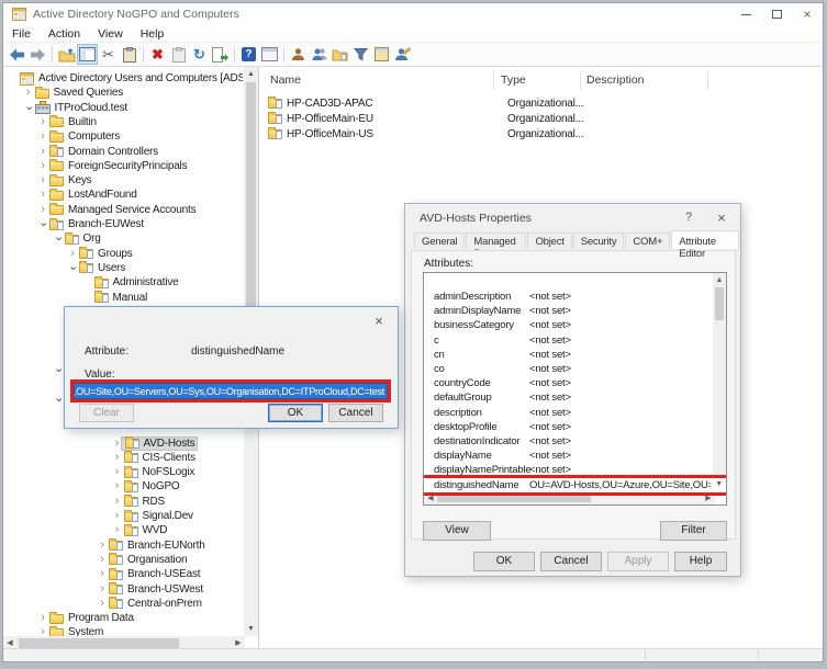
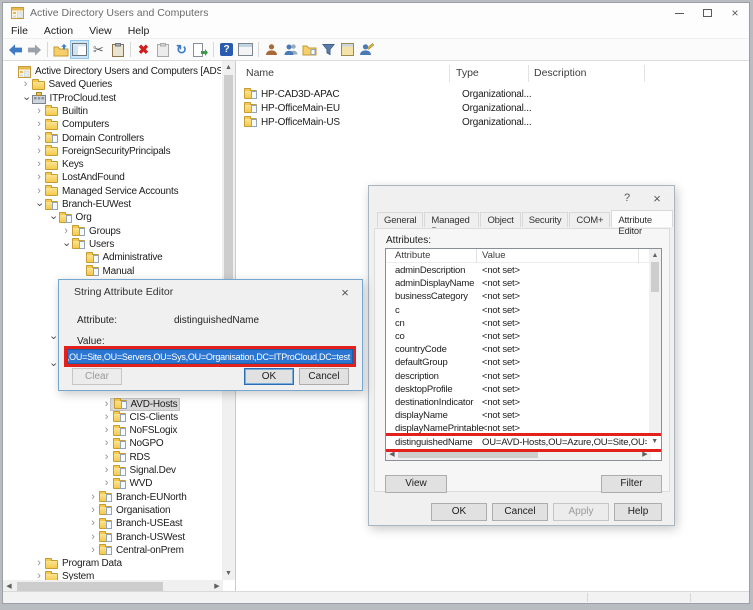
- Active Directory NoGPO and Computers
+ Active Directory Users and Computers
  ×
  File
  Action
  View
  Help
  ✂
  ✖
  ↻
  ?
  Active Directory Users and Computers [ADS
  ›
  Saved Queries
  ITProCloud.test
  ›
  Builtin
  ›
  Computers
  ›
  Domain Controllers
  ›
  ForeignSecurityPrincipals
  ›
  Keys
  ›
  LostAndFound
  ›
  Managed Service Accounts
  Branch-EUWest
  Org
  ›
  Groups
  Users
  Administrative
  Manual
  ›
  AVD-Hosts
  ›
  CIS-Clients
  ›
  NoFSLogix
  ›
  NoGPO
  ›
  RDS
  ›
  Signal.Dev
  ›
  WVD
  ›
  Branch-EUNorth
  ›
  Organisation
  ›
  Branch-USEast
  ›
  Branch-USWest
  ›
  Central-onPrem
  ›
  Program Data
  ›
  System
  Name
  Type
  Description
  HP-CAD3D-APAC
  Organizational...
  HP-OfficeMain-EU
  Organizational...
  HP-OfficeMain-US
  Organizational...
- AVD-Hosts Properties
  ?
  ×
  General
  Managed
  Object
  Security
  COM+
  Attribute Editor
  Attributes:
+ Attribute
+ Value
  adminDescription
  <not set>
  adminDisplayName
  <not set>
  businessCategory
  <not set>
  c
  <not set>
  cn
  <not set>
  co
  <not set>
  countryCode
  <not set>
  defaultGroup
  <not set>
  description
  <not set>
  desktopProfile
  <not set>
  destinationIndicator
  <not set>
  displayName
  <not set>
  displayNamePrintable
  <not set>
  distinguishedName
  OU=AVD-Hosts,OU=Azure,OU=Site,OU
  View
  Filter
  OK
  Cancel
  Apply
  Help
+ String Attribute Editor
  ×
  Attribute:
  distinguishedName
  Value:
  ,OU=Site,OU=Servers,OU=Sys,OU=Organisation,DC=ITProCloud,DC=test
  Clear
  OK
  Cancel
